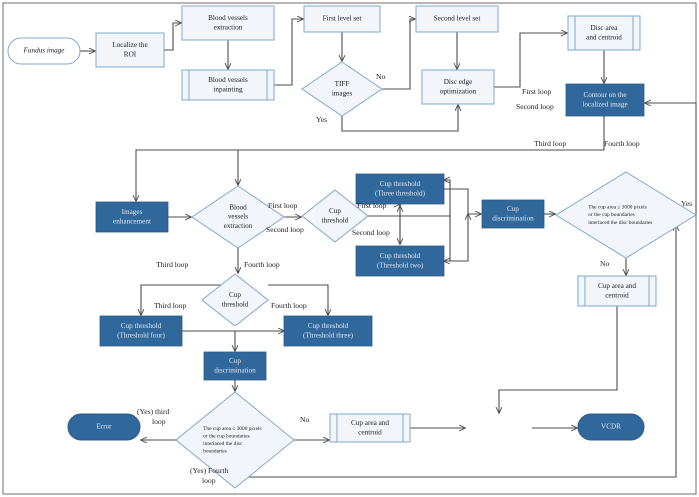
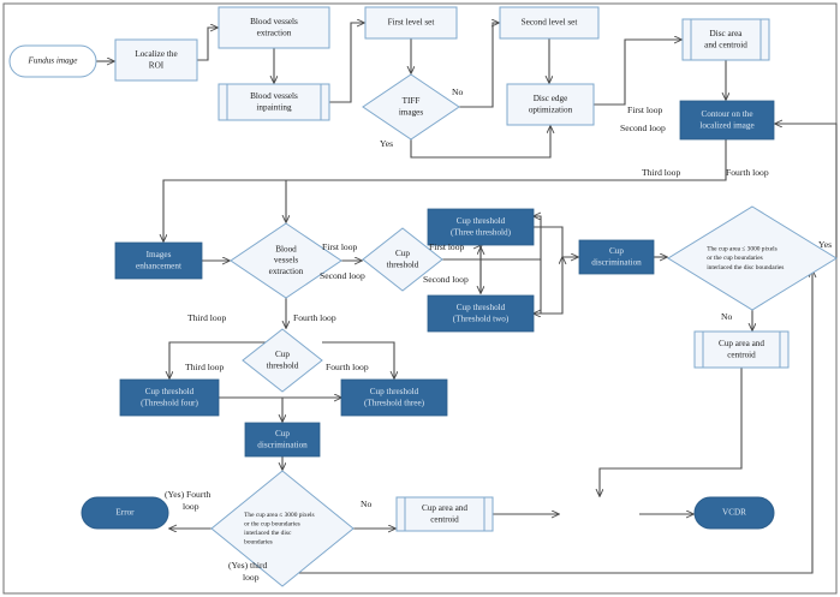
  Fundus image
  Localize the ROI
  Blood vessels extraction
  Blood vessels inpainting
  First level set
  TIFF images
  Second level set
  Disc edge optimization
  Disc area and centroid
  Contour on the localized image
  Images enhancement
  Blood vessels extraction
  Cup threshold
  Cup threshold (Three threshold)
  Cup threshold (Threshold two)
  Cup discrimination
  Cup area and centroid
  Cup threshold
  Cup threshold (Threshold four)
  Cup threshold (Threshold three)
  Cup discrimination
  Error
  Cup area and centroid
  VCDR
  No
  Yes
  First loop
  Second loop
  Third loop
  Fourth loop
  First loop
  Second loop
  First loop
  Second loop
  Third loop
  Fourth loop
  Third loop
  Fourth loop
  Yes
  No
- (Yes) third
+ (Yes) Fourth
  loop
  No
- (Yes) Fourth
+ (Yes) third
  loop
